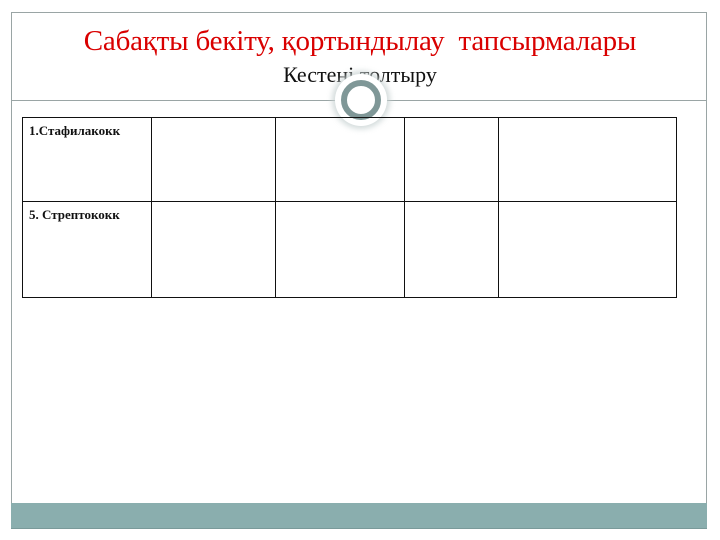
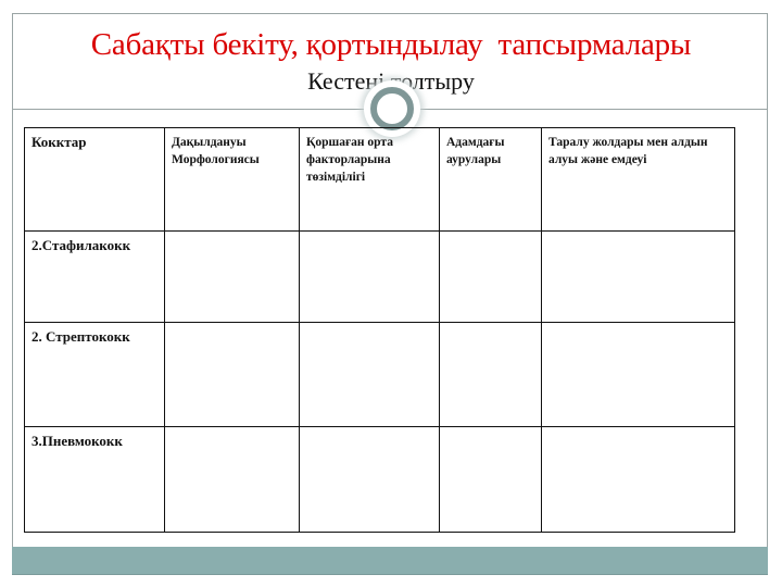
  Сабақты бекіту, қортындылау тапсырмалары
  Кестеніолтыру
+ Кокктар	Дақылдануы Морфологиясы	Қоршаған орта факторларына төзімділігі	Адамдағы аурулары	Таралу жолдары мен алдын алуы және емдеуі
- 1.Стафилакокк
+ 2.Стафилакокк
- 5. Стрептококк
+ 2. Стрептококк
+ 3.Пневмококк
